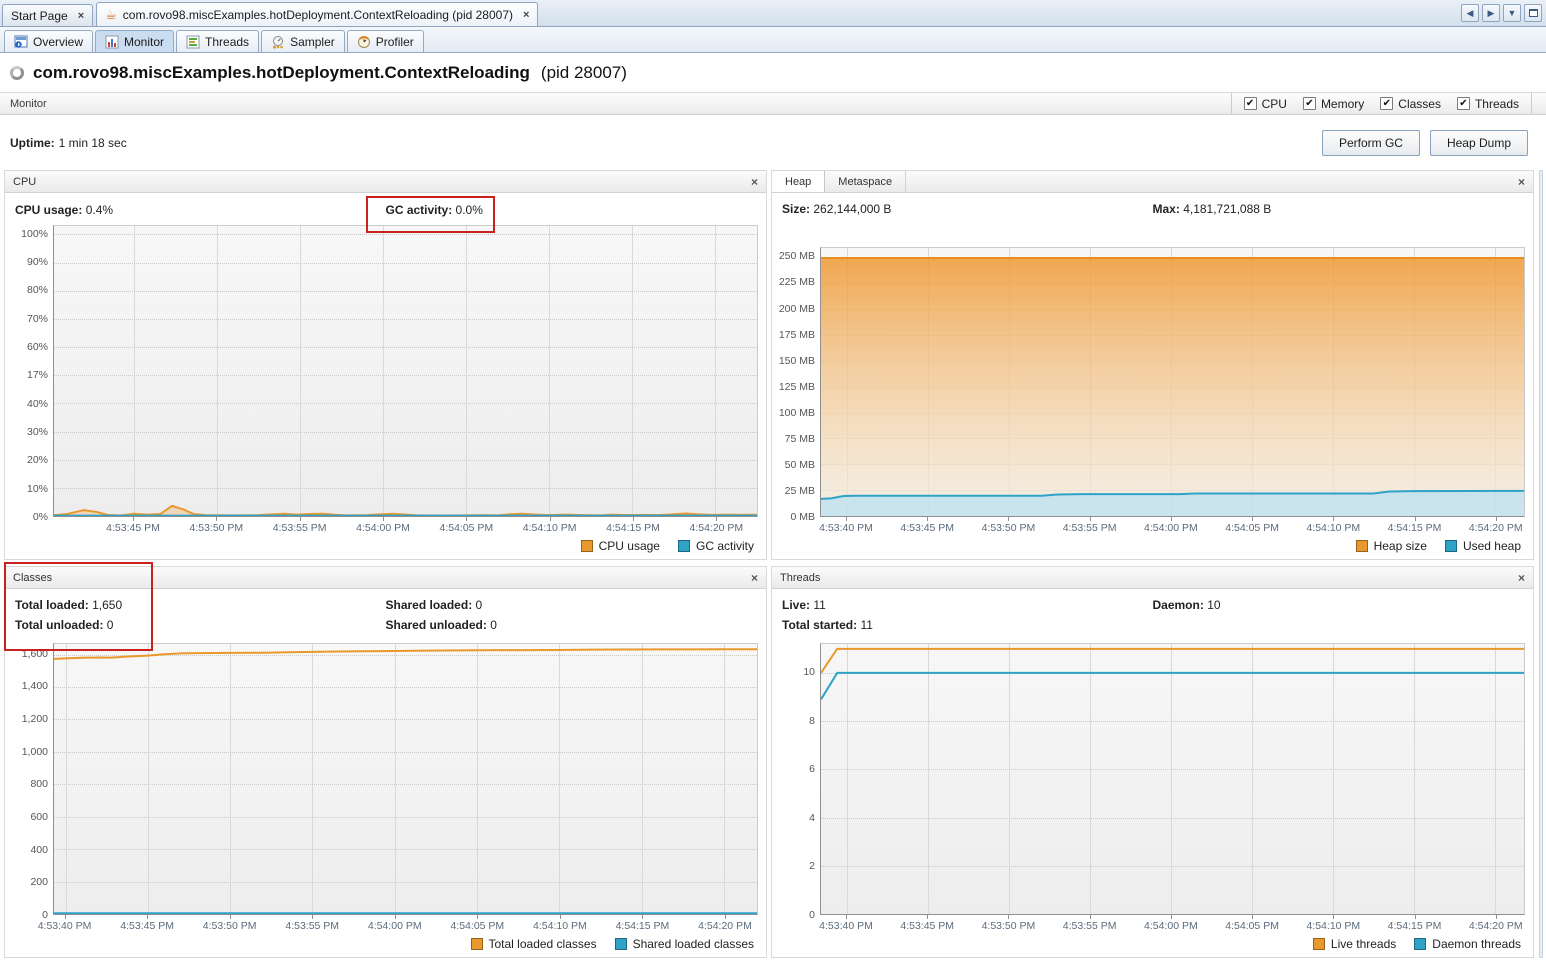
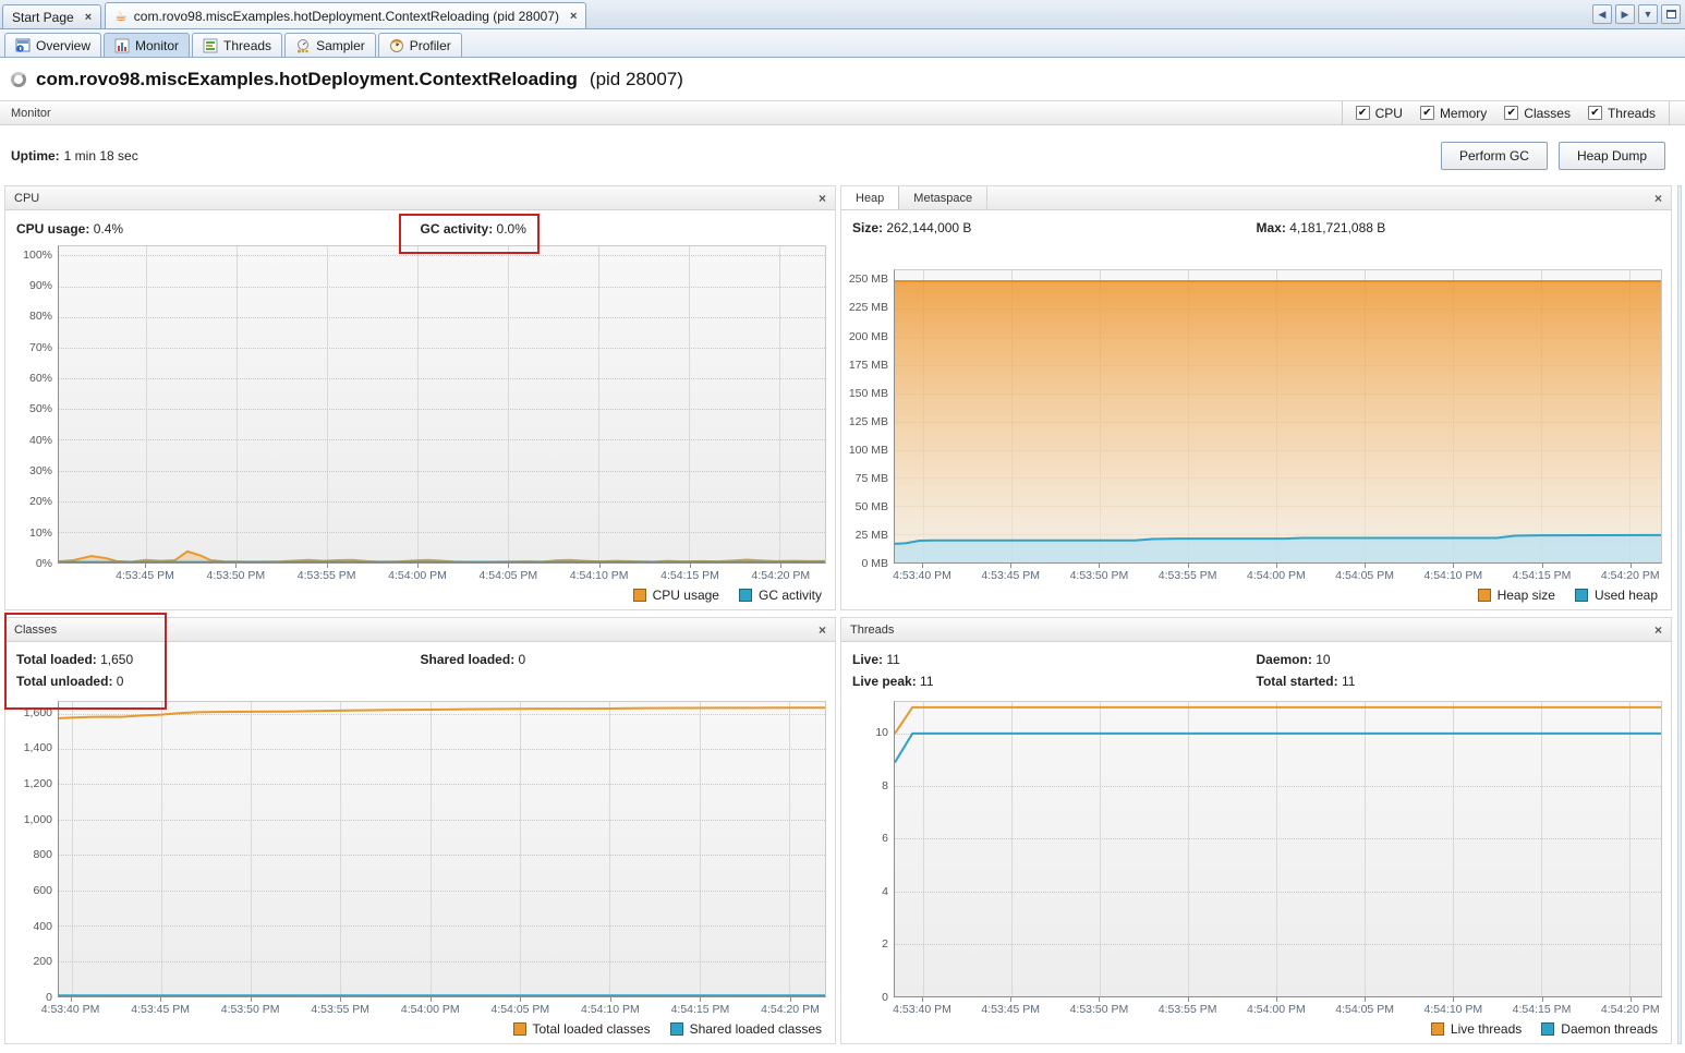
  Start Page
  ×
  ☕
  com.rovo98.miscExamples.hotDeployment.ContextReloading (pid 28007)
  ×
  ◀
  ▶
  ▼
  Overview
  Monitor
  Threads
  Sampler
  Profiler
  com.rovo98.miscExamples.hotDeployment.ContextReloading
  (pid 28007)
  Monitor
  ✔
  CPU
  ✔
  Memory
  ✔
  Classes
  ✔
  Threads
  Uptime:
  1 min 18 sec
  Perform GC
  Heap Dump
  CPU
  ×
  CPU usage: 0.4%
  GC activity: 0.0%
  0%
  10%
  20%
  30%
  40%
- 17%
+ 50%
  60%
  70%
  80%
  90%
  100%
  4:53:45 PM
  4:53:50 PM
  4:53:55 PM
  4:54:00 PM
  4:54:05 PM
  4:54:10 PM
  4:54:15 PM
  4:54:20 PM
  CPU usage
  GC activity
  Heap
  Metaspace
  ×
  Size: 262,144,000 B
  Max: 4,181,721,088 B
  0 MB
  25 MB
  50 MB
  75 MB
  100 MB
  125 MB
  150 MB
  175 MB
  200 MB
  225 MB
  250 MB
  4:53:40 PM
  4:53:45 PM
  4:53:50 PM
  4:53:55 PM
  4:54:00 PM
  4:54:05 PM
  4:54:10 PM
  4:54:15 PM
  4:54:20 PM
  Heap size
  Used heap
  Classes
  ×
  Total loaded: 1,650
  Shared loaded: 0
  Total unloaded: 0
- Shared unloaded: 0
  0
  200
  400
  600
  800
  1,000
  1,200
  1,400
  1,600
  4:53:40 PM
  4:53:45 PM
  4:53:50 PM
  4:53:55 PM
  4:54:00 PM
  4:54:05 PM
  4:54:10 PM
  4:54:15 PM
  4:54:20 PM
  Total loaded classes
  Shared loaded classes
  Threads
  ×
  Live: 11
  Daemon: 10
+ Live peak: 11
  Total started: 11
  0
  2
  4
  6
  8
  10
  4:53:40 PM
  4:53:45 PM
  4:53:50 PM
  4:53:55 PM
  4:54:00 PM
  4:54:05 PM
  4:54:10 PM
  4:54:15 PM
  4:54:20 PM
  Live threads
  Daemon threads
